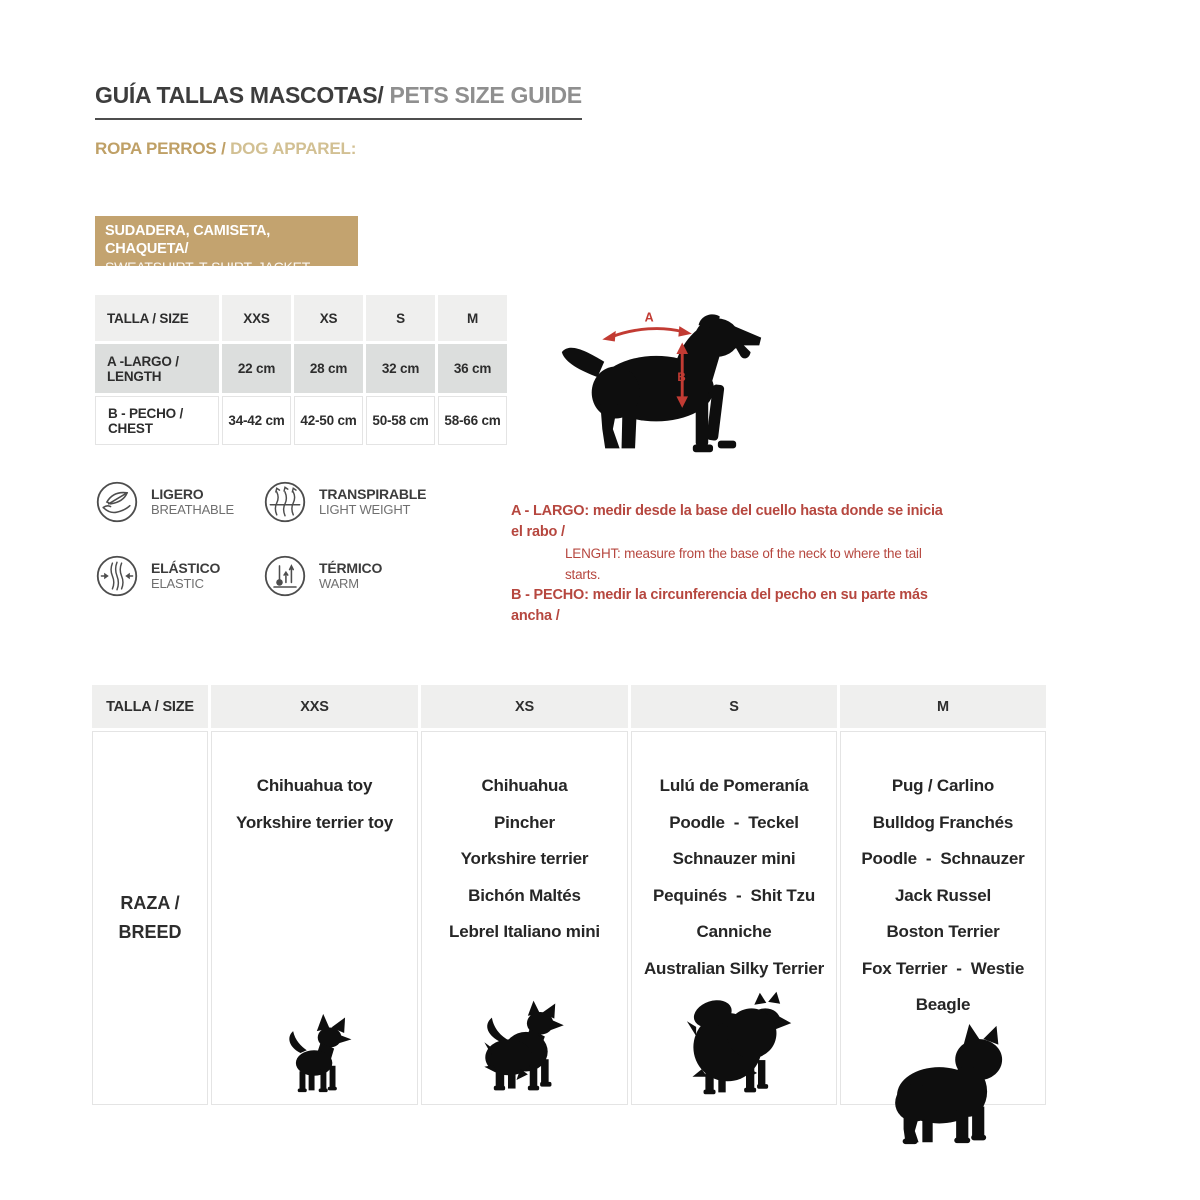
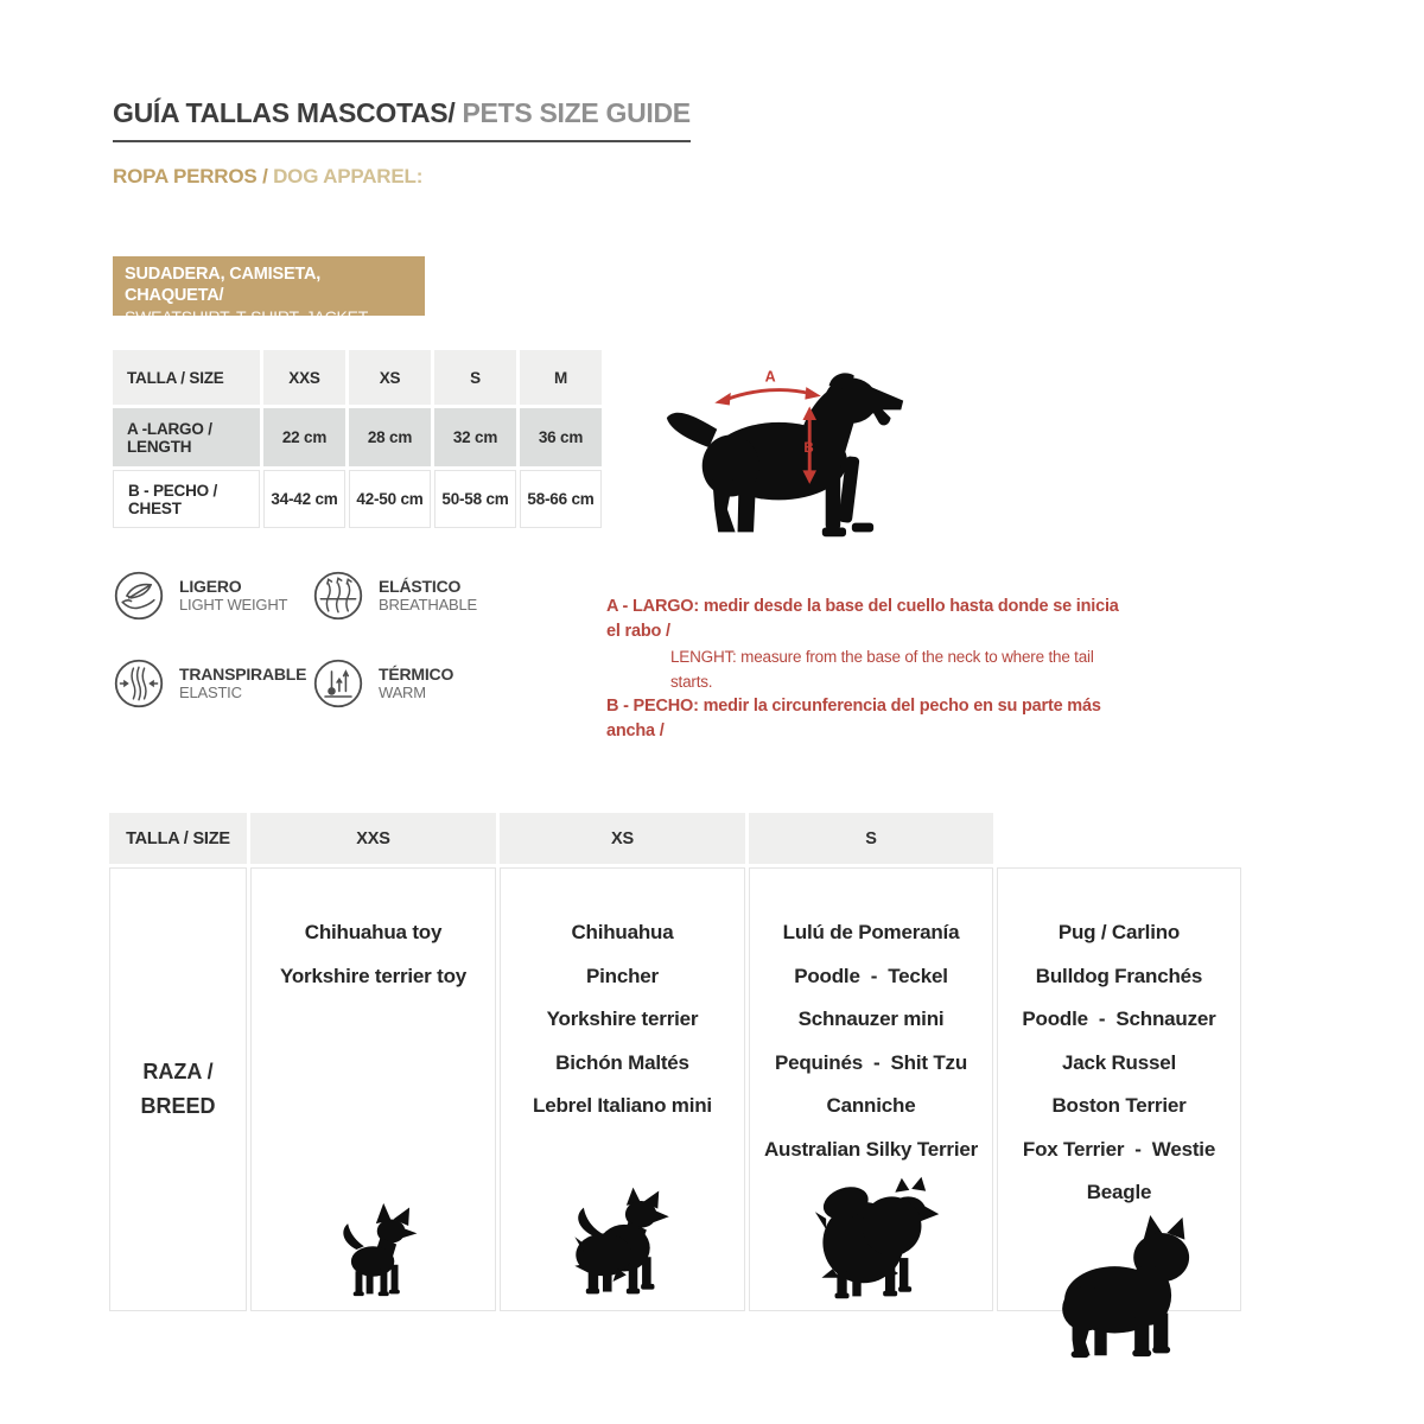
  GUÍA TALLAS MASCOTAS/ PETS SIZE GUIDE
  ROPA PERROS / DOG APPAREL:
  SUDADERA, CAMISETA, CHAQUETA/
  SWEATSHIRT, T-SHIRT, JACKET
  TALLA / SIZE	XXS	XS	S	M
  A -LARGO / LENGTH	22 cm	28 cm	32 cm	36 cm
  B - PECHO / CHEST	34-42 cm	42-50 cm	50-58 cm	58-66 cm
  A
  B
  LIGERO
- BREATHABLE
+ LIGHT WEIGHT
- TRANSPIRABLE
+ ELÁSTICO
- LIGHT WEIGHT
+ BREATHABLE
- ELÁSTICO
+ TRANSPIRABLE
  ELASTIC
  TÉRMICO
  WARM
  A - LARGO: medir desde la base del cuello hasta donde se inicia el rabo /
  LENGHT: measure from the base of the neck to where the tail starts.
  B - PECHO: medir la circunferencia del pecho en su parte más ancha /
  TALLA / SIZE
  XXS
  XS
  S
- M
  RAZA /
  BREED
  Chihuahua toy
  Yorkshire terrier toy
  Chihuahua
  Pincher
  Yorkshire terrier
  Bichón Maltés
  Lebrel Italiano mini
  Lulú de Pomeranía
  Poodle - Teckel
  Schnauzer mini
  Pequinés - Shit Tzu
  Canniche
  Australian Silky Terrier
  Pug / Carlino
  Bulldog Franchés
  Poodle - Schnauzer
  Jack Russel
  Boston Terrier
  Fox Terrier - Westie
  Beagle
